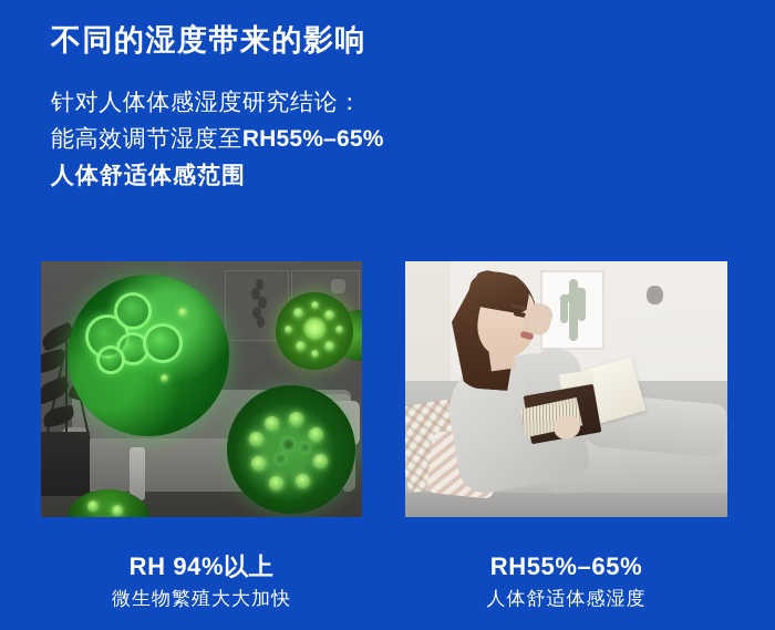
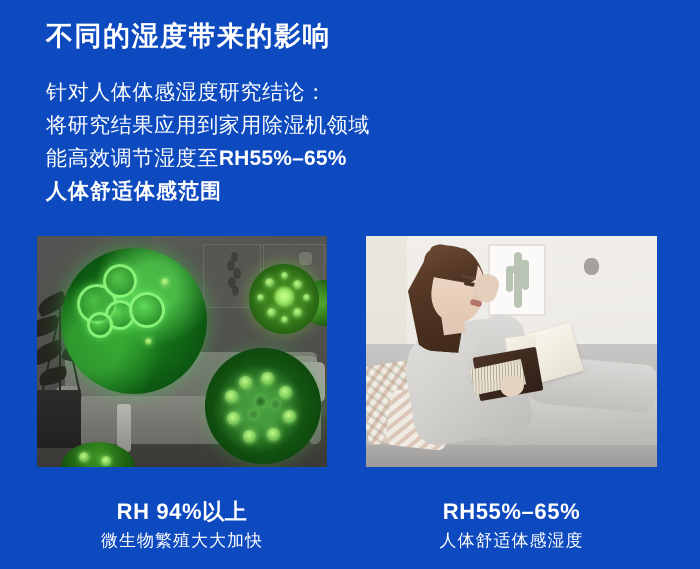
  不同的湿度带来的影响
  针对人体体感湿度研究结论：
+ 将研究结果应用到家用除湿机领域
  能高效调节湿度至RH55%–65%
  人体舒适体感范围
  RH 94%以上
  微生物繁殖大大加快
  RH55%–65%
  人体舒适体感湿度
